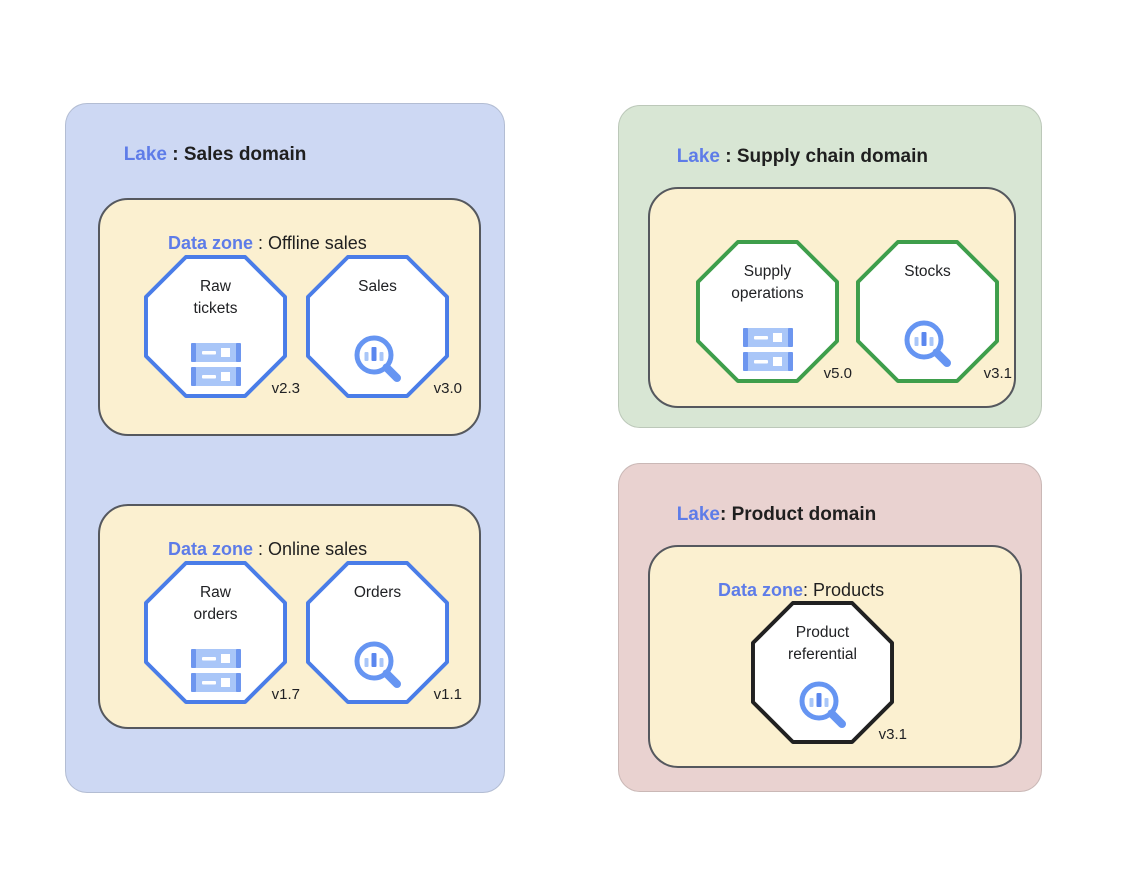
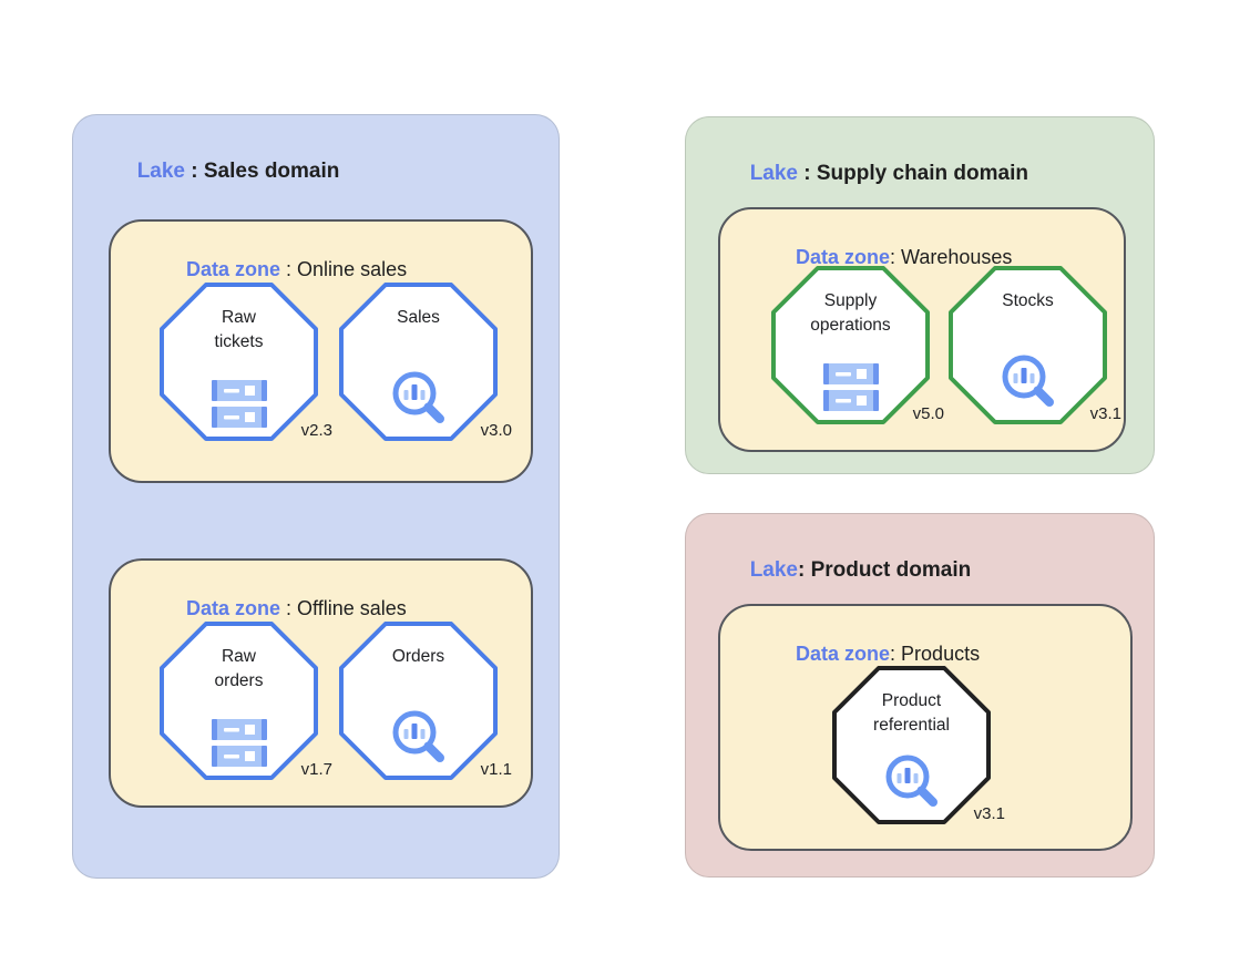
  Lake : Sales domain
- Data zone : Offline sales
+ Data zone : Online sales
  Raw
  tickets
  v2.3
  Sales
  v3.0
- Data zone : Online sales
+ Data zone : Offline sales
  Raw
  orders
  v1.7
  Orders
  v1.1
  Lake : Supply chain domain
+ Data zone: Warehouses
  Supply
  operations
  v5.0
  Stocks
  v3.1
  Lake: Product domain
  Data zone: Products
  Product
  referential
  v3.1
